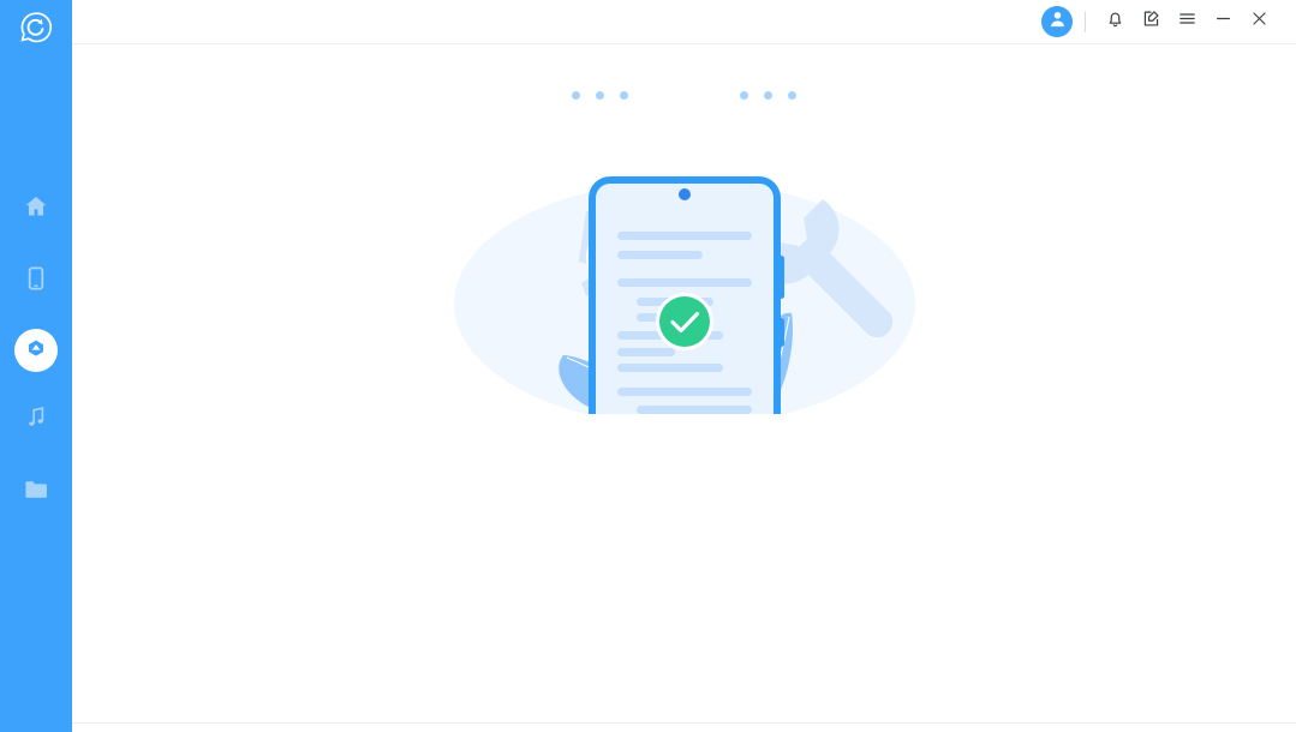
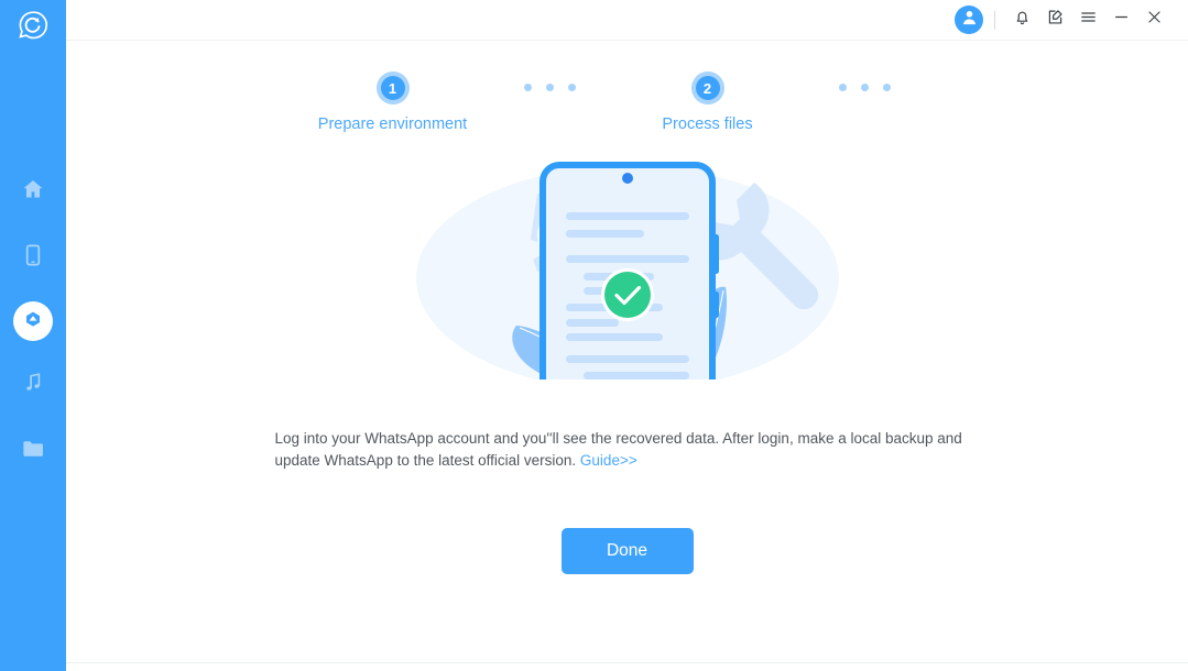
+ 1
+ Prepare environment
+ 2
+ Process files
+ Log into your WhatsApp account and you''ll see the recovered data. After login, make a local backup and update WhatsApp to the latest official version. Guide>>
+ Done
